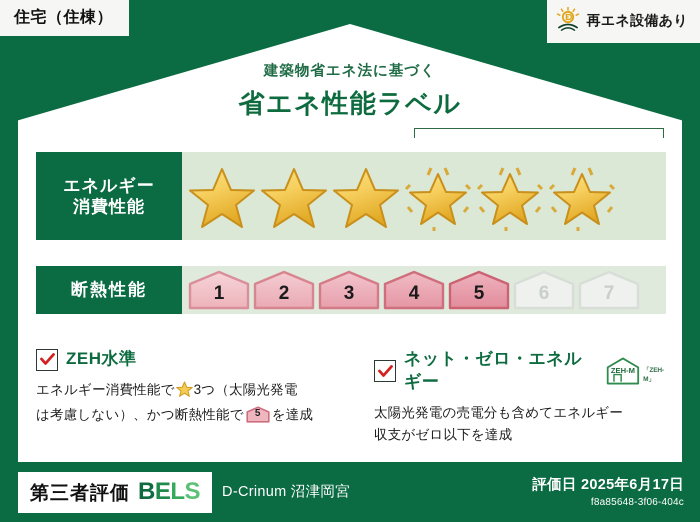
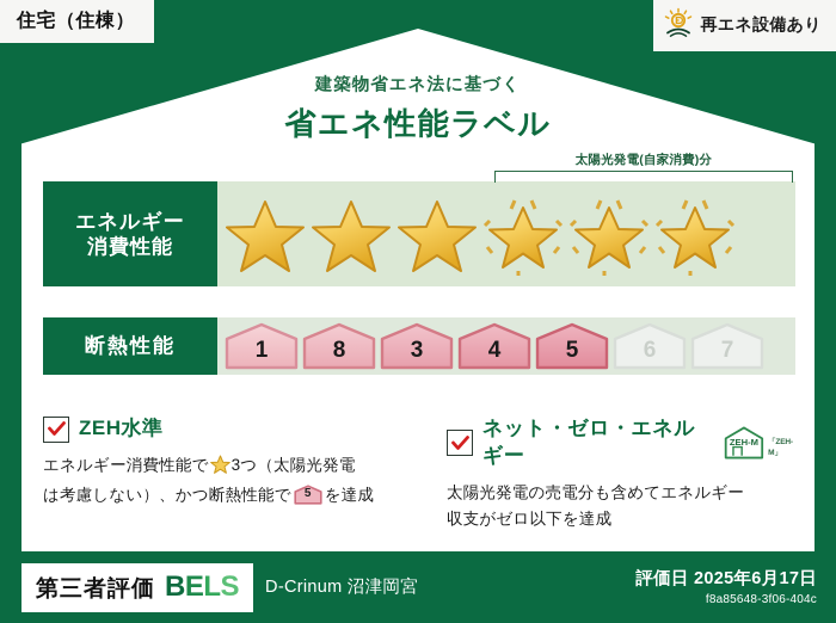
  住宅（住棟）
  再エネ設備あり
  建築物省エネ法に基づく
  省エネ性能ラベル
  エネルギー
  消費性能
+ 太陽光発電(自家消費)分
  断熱性能
  1
- 2
+ 8
  3
  4
  5
  6
  7
  ZEH水準
  エネルギー消費性能で 3つ（太陽光発電
  は考慮しない）、かつ断熱性能で
  5
  を達成
  ネット・ゼロ・エネルギー
  ZEH-M
  太陽光発電の売電分も含めてエネルギー
  収支がゼロ以下を達成
  第三者評価
  BELS
  D-Crinum 沼津岡宮
  評価日 2025年6月17日
  f8a85648-3f06-404c
